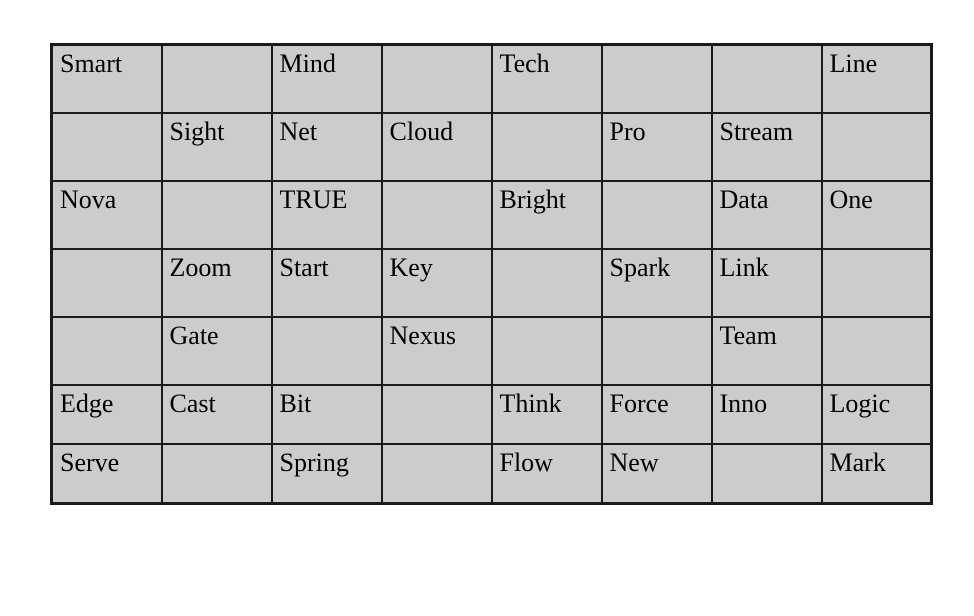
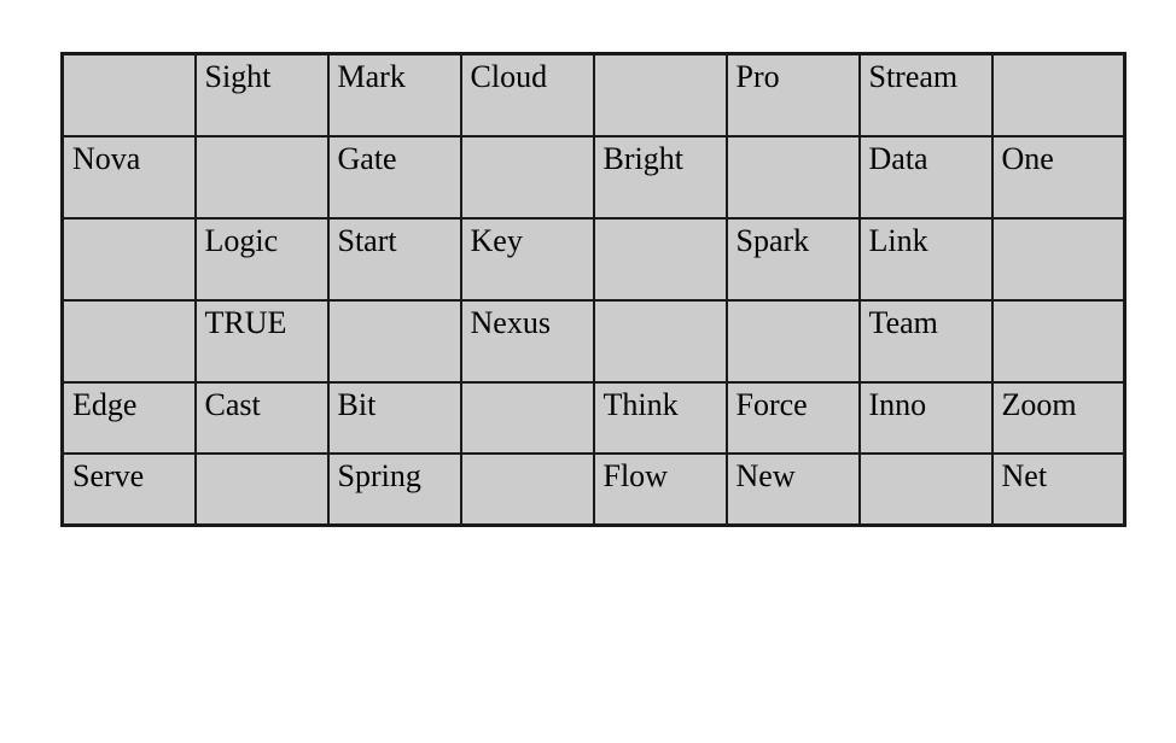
- Smart		Mind		Tech			Line
- 	Sight	Net	Cloud		Pro	Stream
+ 	Sight	Mark	Cloud		Pro	Stream
- Nova		TRUE		Bright		Data	One
+ Nova		Gate		Bright		Data	One
- 	Zoom	Start	Key		Spark	Link
+ 	Logic	Start	Key		Spark	Link
- 	Gate		Nexus			Team
+ 	TRUE		Nexus			Team
- Edge	Cast	Bit		Think	Force	Inno	Logic
+ Edge	Cast	Bit		Think	Force	Inno	Zoom
- Serve		Spring		Flow	New		Mark
+ Serve		Spring		Flow	New		Net
